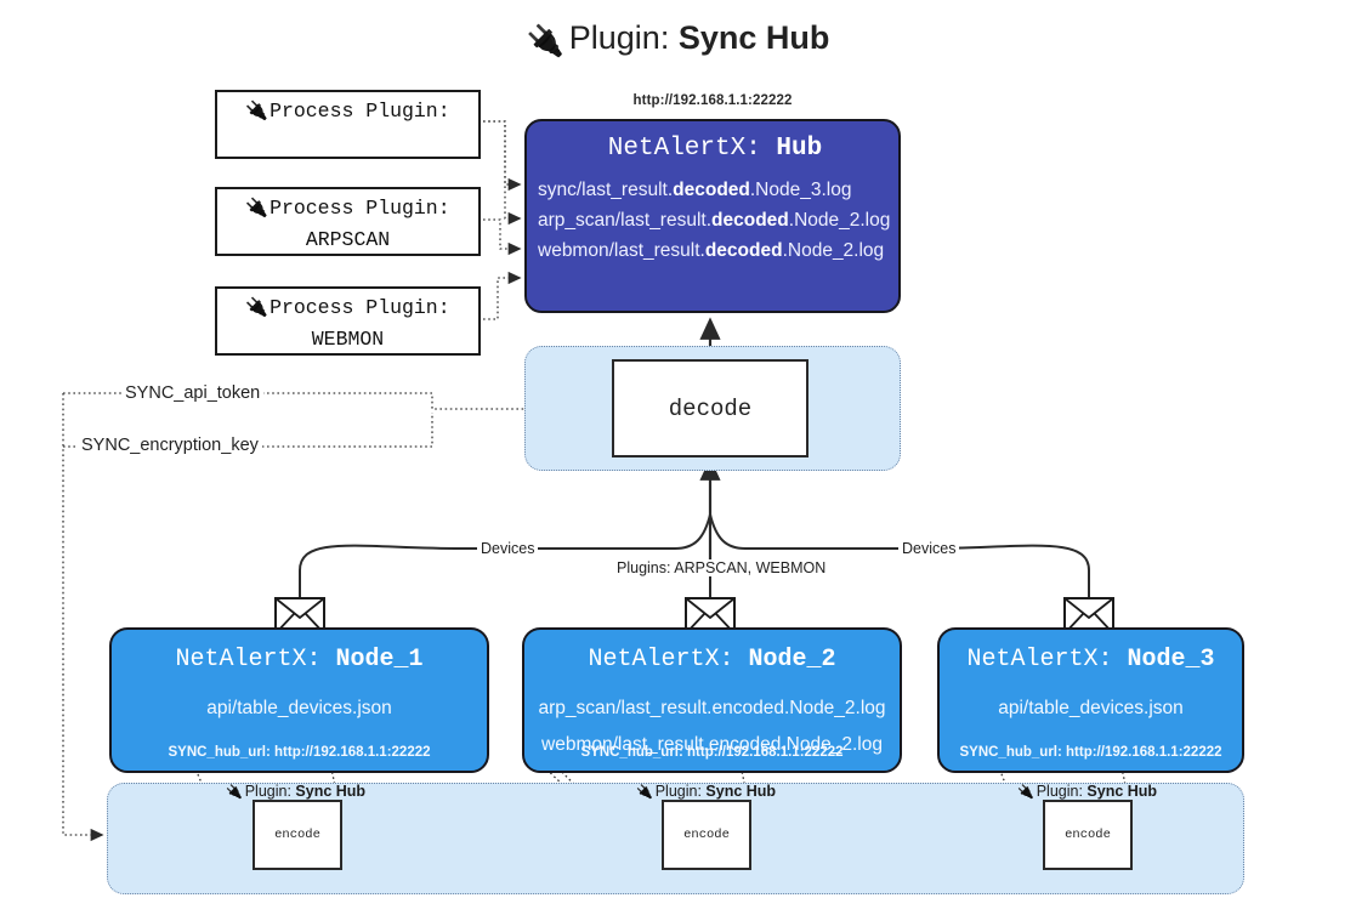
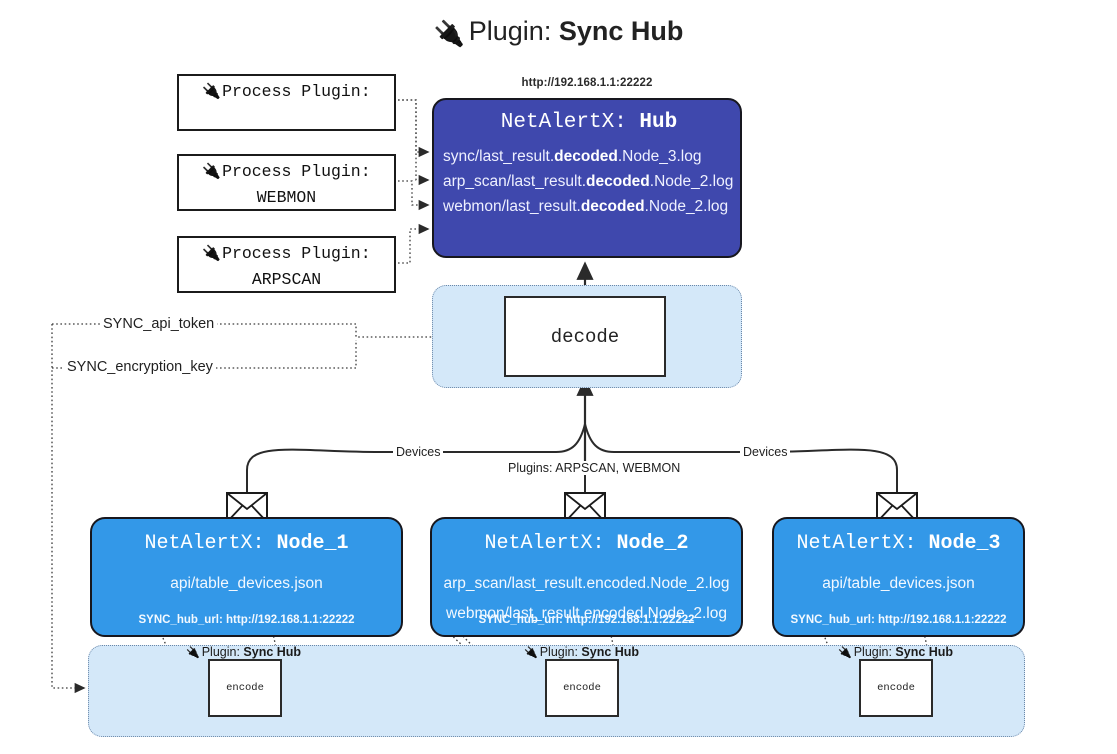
  🔌 Plugin: Sync Hub
  🔌Process Plugin:
  🔌Process Plugin:
- ARPSCAN
+ WEBMON
  🔌Process Plugin:
- WEBMON
+ ARPSCAN
  http://192.168.1.1:22222
  NetAlertX: Hub
  sync/last_result.decoded.Node_3.log
  arp_scan/last_result.decoded.Node_2.log
  webmon/last_result.decoded.Node_2.log
  decode
  SYNC_api_token
  SYNC_encryption_key
  Devices
  Devices
  Plugins: ARPSCAN, WEBMON
  NetAlertX: Node_1
  api/table_devices.json
  SYNC_hub_url: http://192.168.1.1:22222
  NetAlertX: Node_2
  arp_scan/last_result.encoded.Node_2.log
  webmon/last_result.encoded.Node_2.log
  SYNC_hub_url: http://192.168.1.1:22222
  NetAlertX: Node_3
  api/table_devices.json
  SYNC_hub_url: http://192.168.1.1:22222
  🔌 Plugin: Sync Hub
  encode
  🔌 Plugin: Sync Hub
  encode
  🔌 Plugin: Sync Hub
  encode
